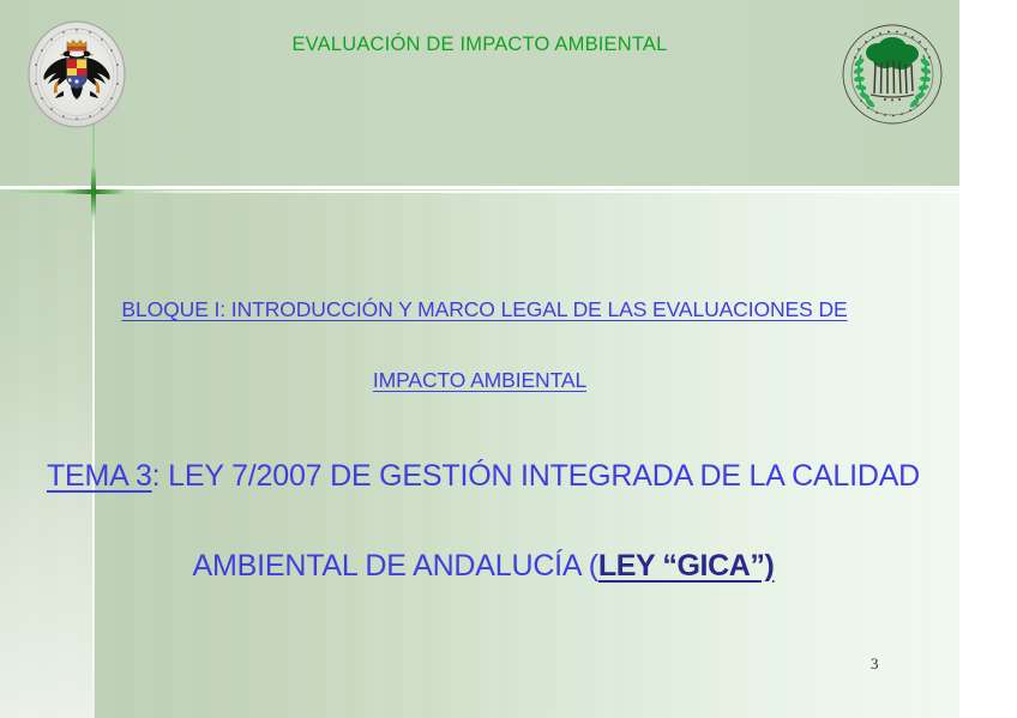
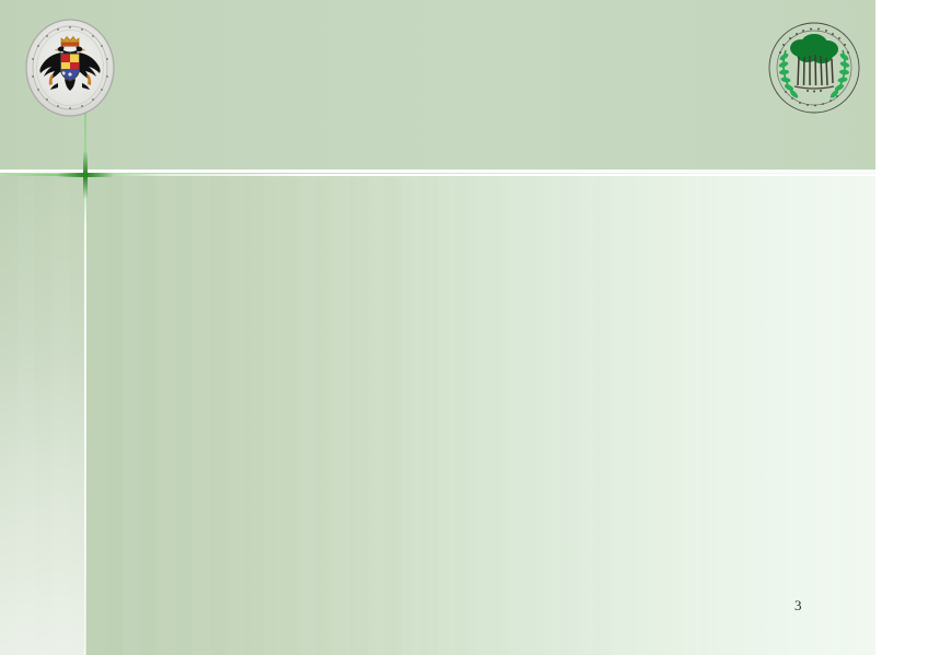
- EVALUACIÓN DE IMPACTO AMBIENTAL
- BLOQUE I: INTRODUCCIÓN Y MARCO LEGAL DE LAS EVALUACIONES DE
- IMPACTO AMBIENTAL
- TEMA 3: LEY 7/2007 DE GESTIÓN INTEGRADA DE LA CALIDAD
- AMBIENTAL DE ANDALUCÍA (LEY “GICA”)
  3
